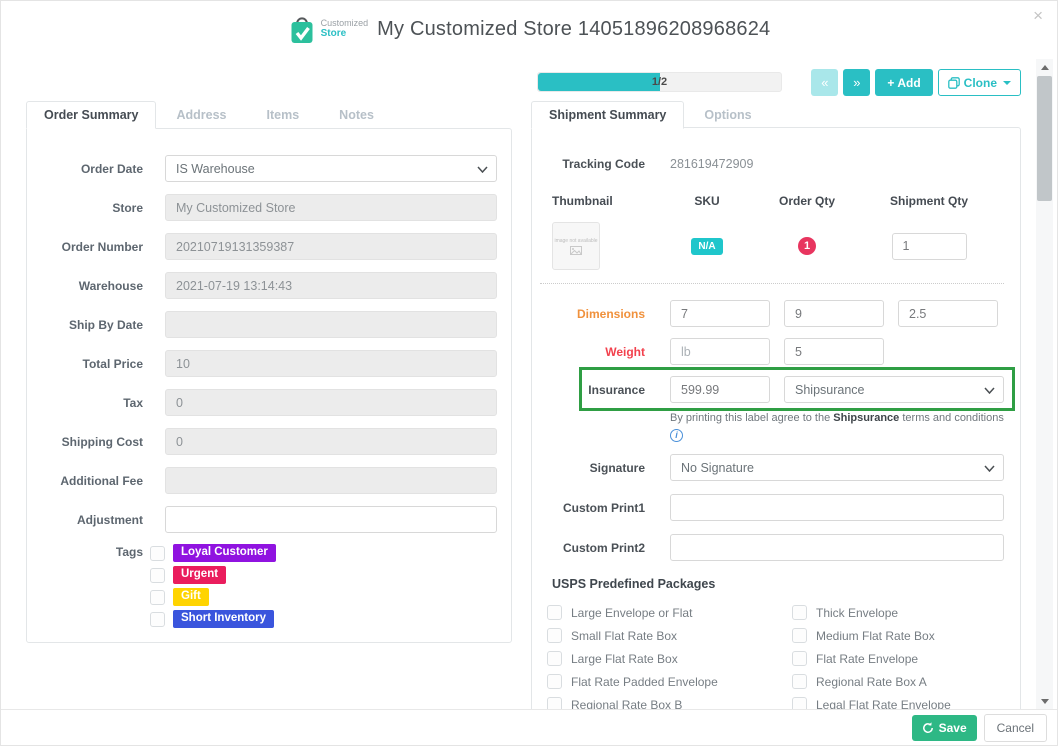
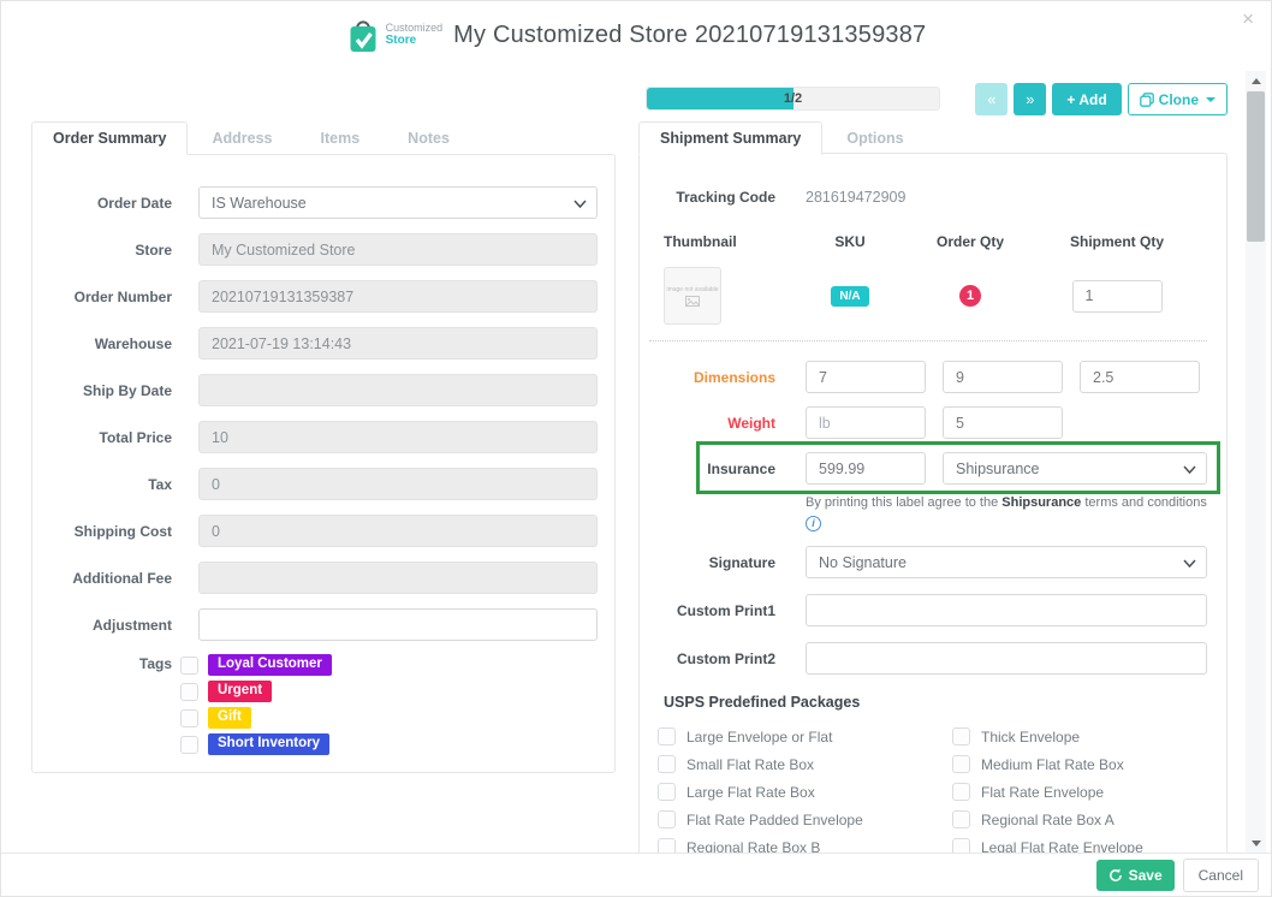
  Customized
  Store
- My Customized Store 14051896208968624
+ My Customized Store 20210719131359387
  ×
  Order Summary
  Address
  Items
  Notes
  Order Date
  IS Warehouse
  Store
  My Customized Store
  Order Number
  20210719131359387
  Warehouse
  2021-07-19 13:14:43
  Ship By Date
  Total Price
  10
  Tax
  0
  Shipping Cost
  0
  Additional Fee
  Adjustment
  Tags
  Loyal Customer
  Urgent
  Gift
  Short Inventory
  1/2
  «
  »
  + Add
  Clone
  Shipment Summary
  Options
  Tracking Code
  281619472909
  Thumbnail
  SKU
  Order Qty
  Shipment Qty
  N/A
  1
  1
  Dimensions
  7
  9
  2.5
  Weight
  lb
  5
  Insurance
  599.99
  Shipsurance
  By printing this label agree to the Shipsurance terms and conditions
  i
  Signature
  No Signature
  Custom Print1
  Custom Print2
  USPS Predefined Packages
  Large Envelope or Flat
  Thick Envelope
  Small Flat Rate Box
  Medium Flat Rate Box
  Large Flat Rate Box
  Flat Rate Envelope
  Flat Rate Padded Envelope
  Regional Rate Box A
  Regional Rate Box B
  Legal Flat Rate Envelope
  Save
  Cancel
